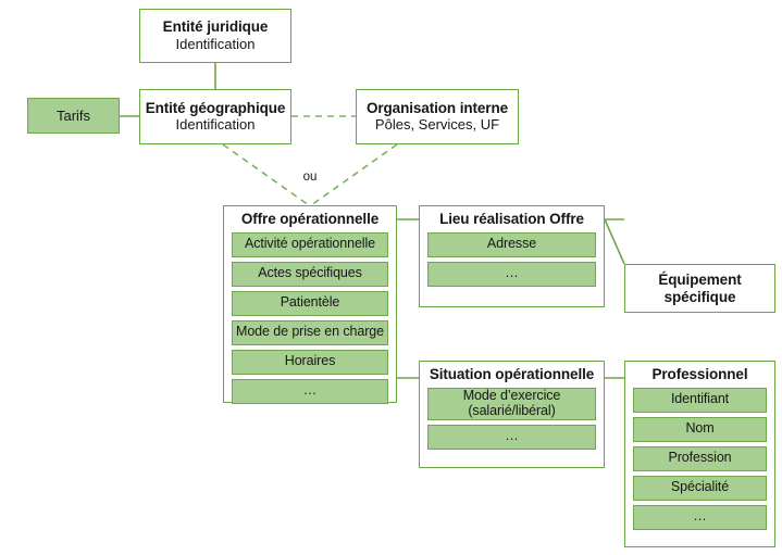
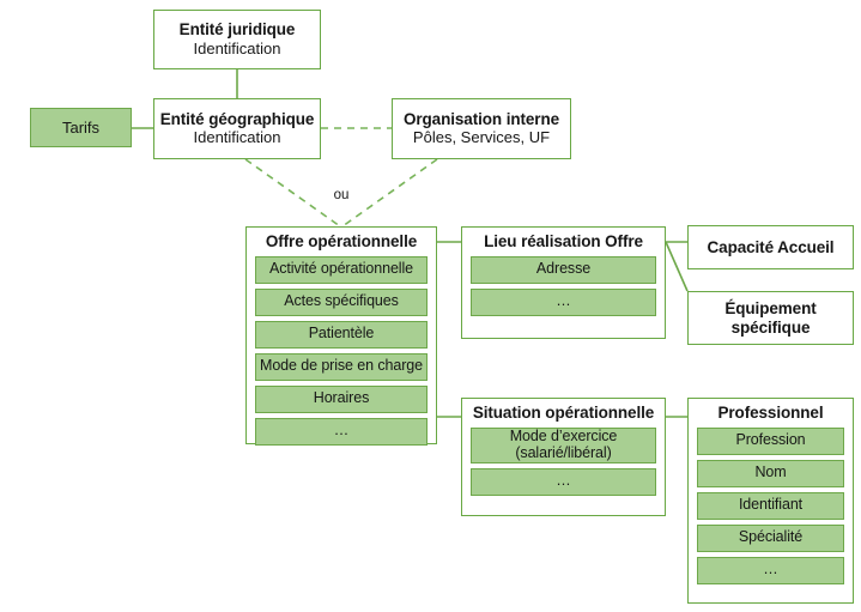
  Entité juridique
  Identification
  Tarifs
  Entité géographique
  Identification
  Organisation interne
  Pôles, Services, UF
  ou
  Offre opérationnelle
  Activité opérationnelle
  Actes spécifiques
  Patientèle
  Mode de prise en charge
  Horaires
  …
  Lieu réalisation Offre
  Adresse
  …
+ Capacité Accueil
  Équipement
  spécifique
  Situation opérationnelle
  Mode d’exercice
  (salarié/libéral)
  …
  Professionnel
- Identifiant
+ Profession
  Nom
- Profession
+ Identifiant
  Spécialité
  …
